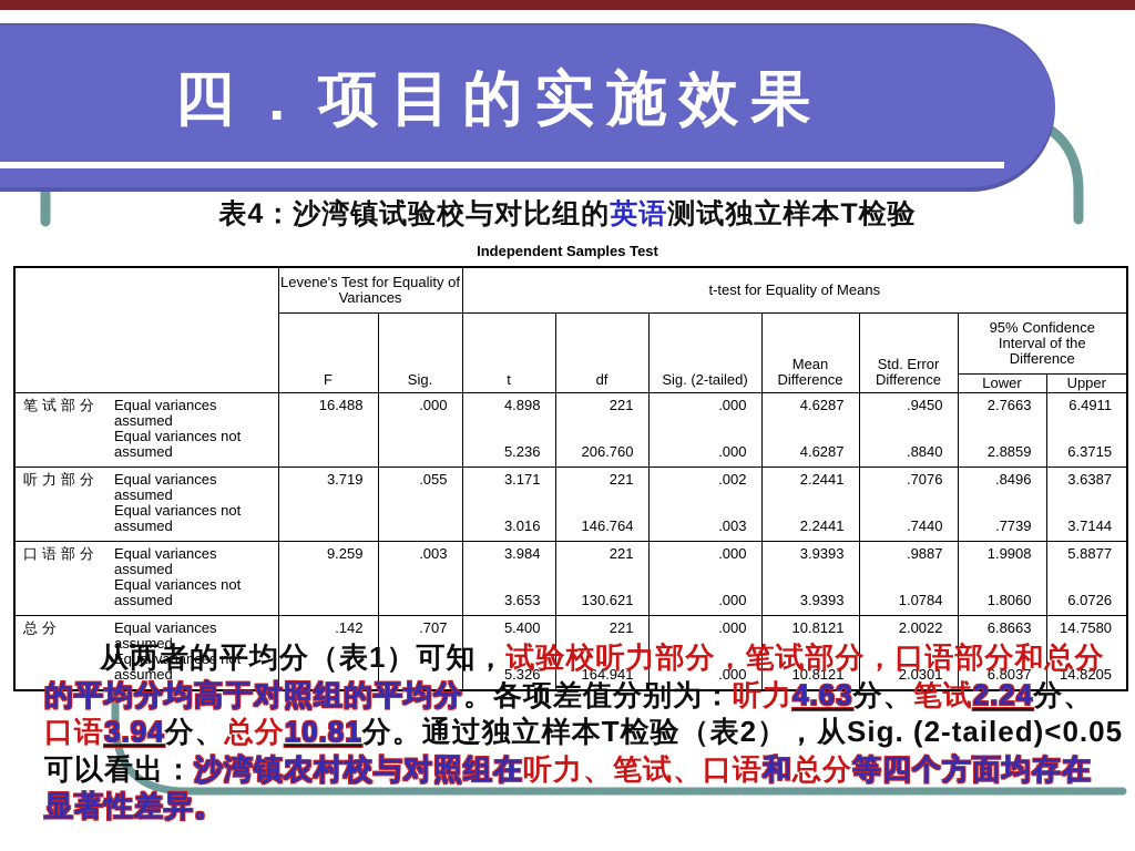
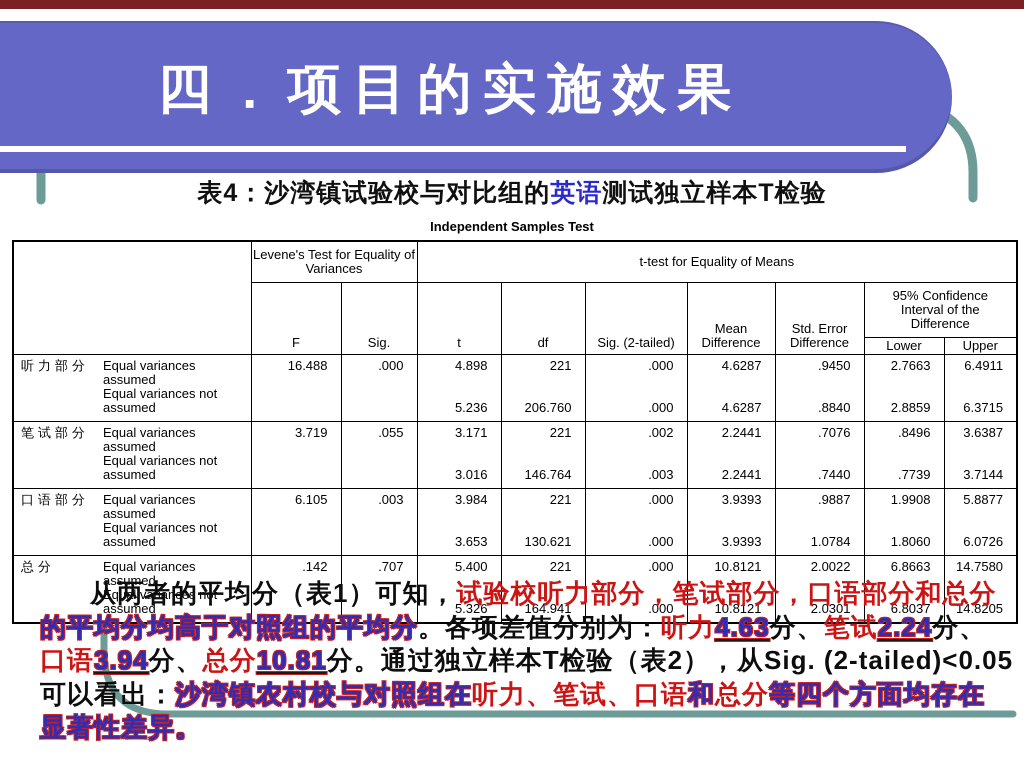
  四．项目的实施效果
  表4：沙湾镇试验校与对比组的英语测试独立样本T检验
  Independent Samples Test
  	Levene's Test for Equality of Variances	t-test for Equality of Means
  F	Sig.	t	df	Sig. (2-tailed)	Mean Difference	Std. Error Difference	95% Confidence Interval of the Difference
  Lower	Upper
- 笔试部分	Equal variances assumed	16.488	.000	4.898	221	.000	4.6287	.9450	2.7663	6.4911
+ 听力部分	Equal variances assumed	16.488	.000	4.898	221	.000	4.6287	.9450	2.7663	6.4911
  Equal variances not assumed			5.236	206.760	.000	4.6287	.8840	2.8859	6.3715
- 听力部分	Equal variances assumed	3.719	.055	3.171	221	.002	2.2441	.7076	.8496	3.6387
+ 笔试部分	Equal variances assumed	3.719	.055	3.171	221	.002	2.2441	.7076	.8496	3.6387
  Equal variances not assumed			3.016	146.764	.003	2.2441	.7440	.7739	3.7144
- 口语部分	Equal variances assumed	9.259	.003	3.984	221	.000	3.9393	.9887	1.9908	5.8877
+ 口语部分	Equal variances assumed	6.105	.003	3.984	221	.000	3.9393	.9887	1.9908	5.8877
  Equal variances not assumed			3.653	130.621	.000	3.9393	1.0784	1.8060	6.0726
  总分	Equal variances assumed	.142	.707	5.400	221	.000	10.8121	2.0022	6.8663	14.7580
  Equal variances not assumed			5.326	164.941	.000	10.8121	2.0301	6.8037	14.8205
  从两者的平均分（表1）可知，试验校听力部分，笔试部分，口语部分和总分
  的平均分均高于对照组的平均分。各项差值分别为：听力4.63分、笔试2.24分、
  口语3.94分、总分10.81分。通过独立样本T检验（表2），从Sig. (2-tailed)<0.05
  可以看出：沙湾镇农村校与对照组在听力、笔试、口语和总分等四个方面均存在
  显著性差异。
